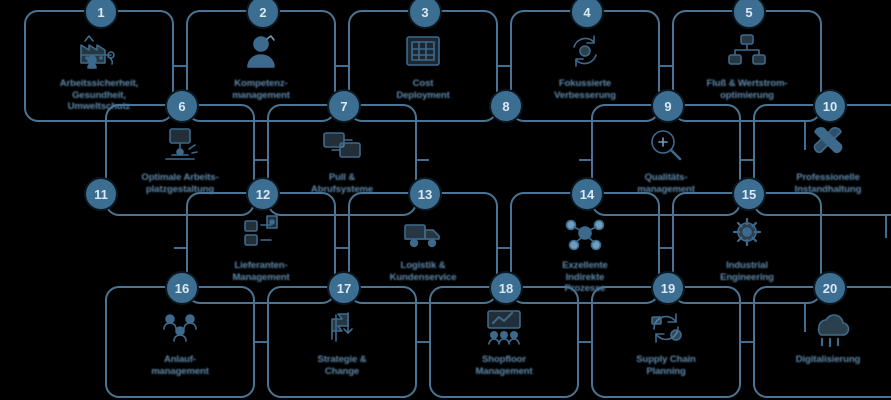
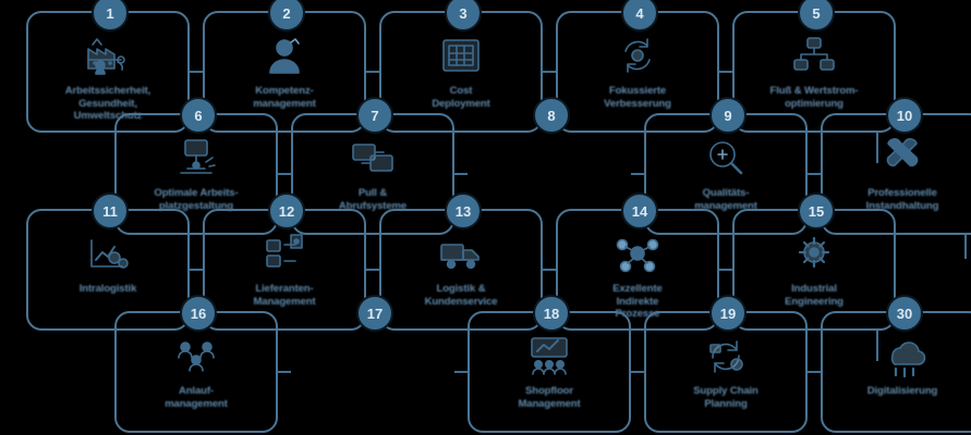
  Arbeitssicherheit,
  Gesundheit,
  Umweltschutz
  1
  Kompetenz-
  management
  2
  Cost
  Deployment
  3
  Fokussierte
  Verbesserung
  4
  Fluß & Wertstrom-
  optimierung
  5
  Optimale Arbeits-
  platzgestaltung
  6
  Pull &
  Abrufsysteme
  7
  8
  Qualitäts-
  management
  9
  Professionelle
  Instandhaltung
  10
+ Intralogistik
  11
  Lieferanten-
  Management
  12
  Logistik &
  Kundenservice
  13
  Exzellente
  Indirekte
  Prozesse
  14
  Industrial
  Engineering
  15
  Anlauf-
  management
  16
- Strategie &
- Change
  17
  Shopfloor
  Management
  18
  Supply Chain
  Planning
  19
  Digitalisierung
- 20
+ 30
